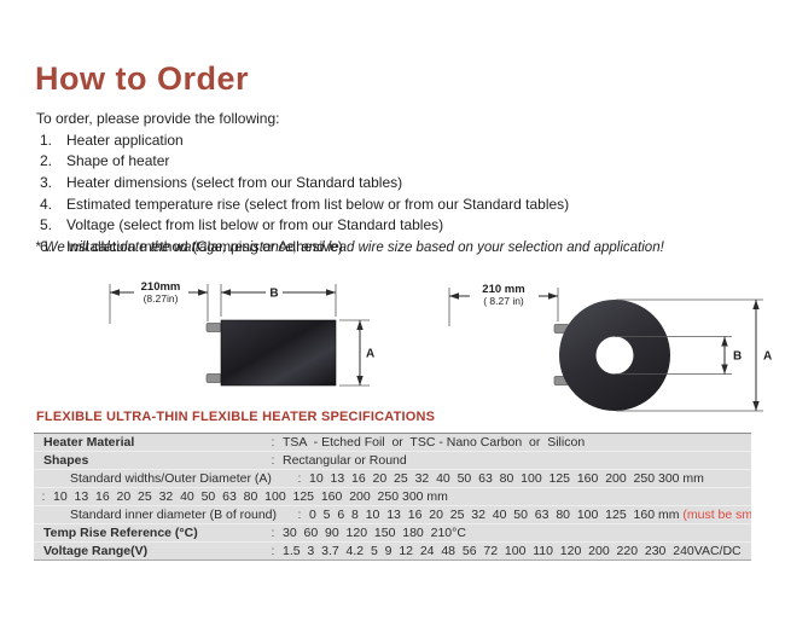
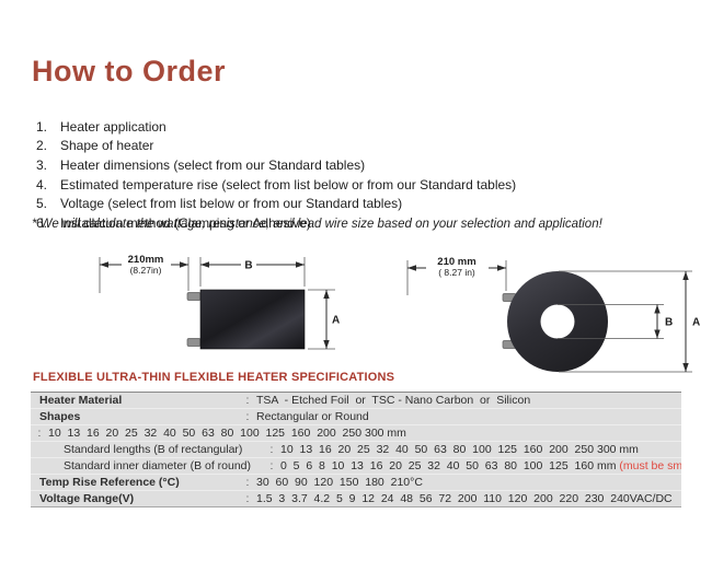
  How to Order
- To order, please provide the following:
  1.
  Heater application
  2.
  Shape of heater
  3.
  Heater dimensions (select from our Standard tables)
  4.
  Estimated temperature rise (select from list below or from our Standard tables)
  5.
  Voltage (select from list below or from our Standard tables)
  6.
  Installation method (Clamping or Adhesive)
  * We will calculate the wattage, resistance, and lead wire size based on your selection and application!
  210mm
  (8.27in)
  B
  A
  210 mm
  ( 8.27 in)
  B
  A
  FLEXIBLE ULTRA-THIN FLEXIBLE HEATER SPECIFICATIONS
  Heater Material
  :
  TSA - Etched Foil or TSC - Nano Carbon or Silicon
  Shapes
  :
  Rectangular or Round
- Standard widths/Outer Diameter (A)
  :
  10 13 16 20 25 32 40 50 63 80 100 125 160 200 250 300 mm
+ Standard lengths (B of rectangular)
  :
  10 13 16 20 25 32 40 50 63 80 100 125 160 200 250 300 mm
  Standard inner diameter (B of round)
  :
  0 5 6 8 10 13 16 20 25 32 40 50 63 80 100 125 160 mm (must be sm
  Temp Rise Reference (°C)
  :
  30 60 90 120 150 180 210°C
  Voltage Range(V)
  :
- 1.5 3 3.7 4.2 5 9 12 24 48 56 72 100 110 120 200 220 230 240VAC/DC
+ 1.5 3 3.7 4.2 5 9 12 24 48 56 72 200 110 120 200 220 230 240VAC/DC
